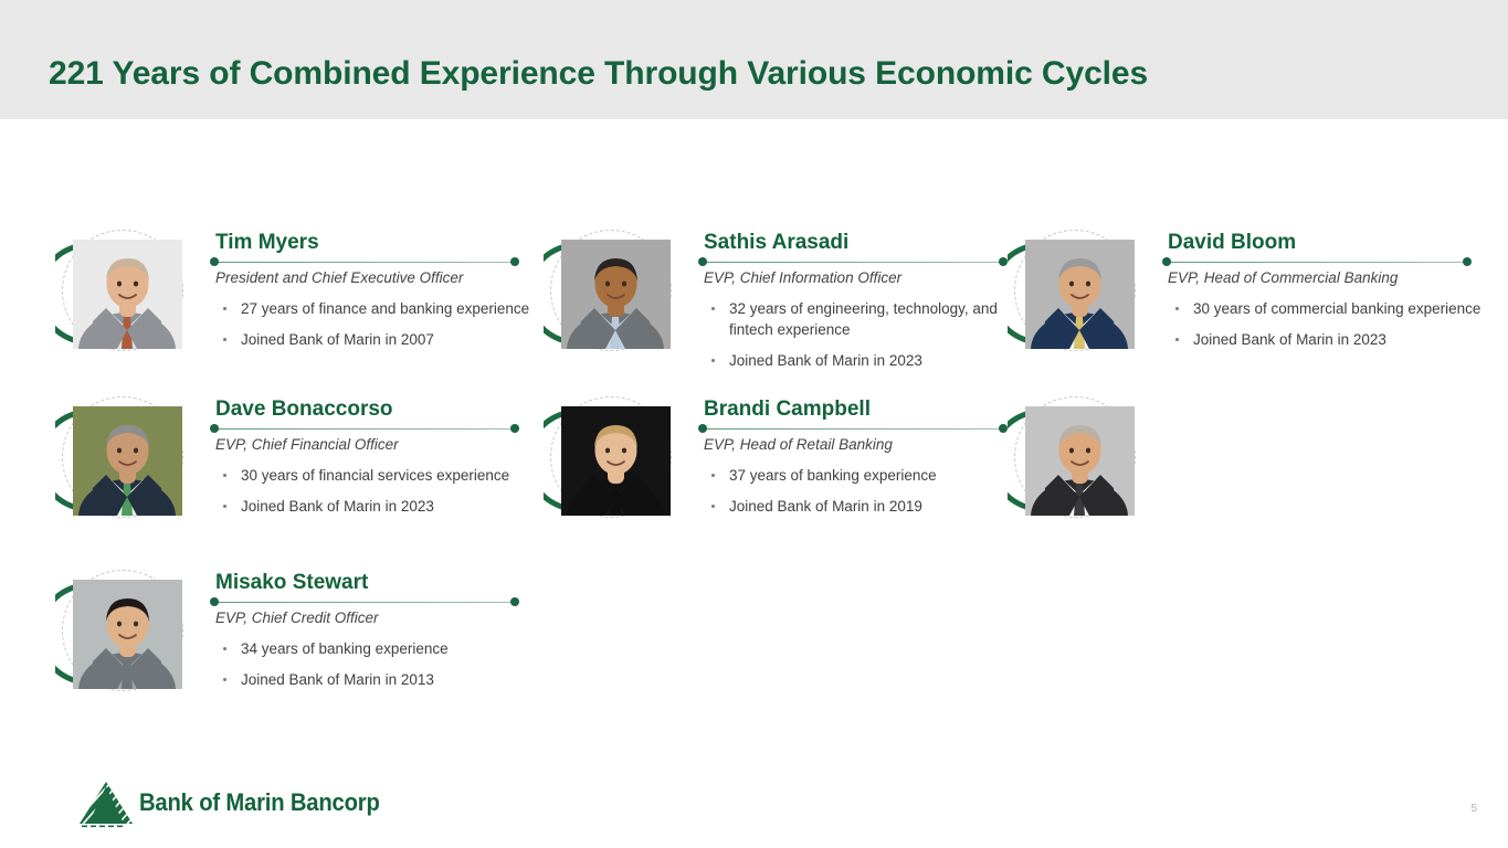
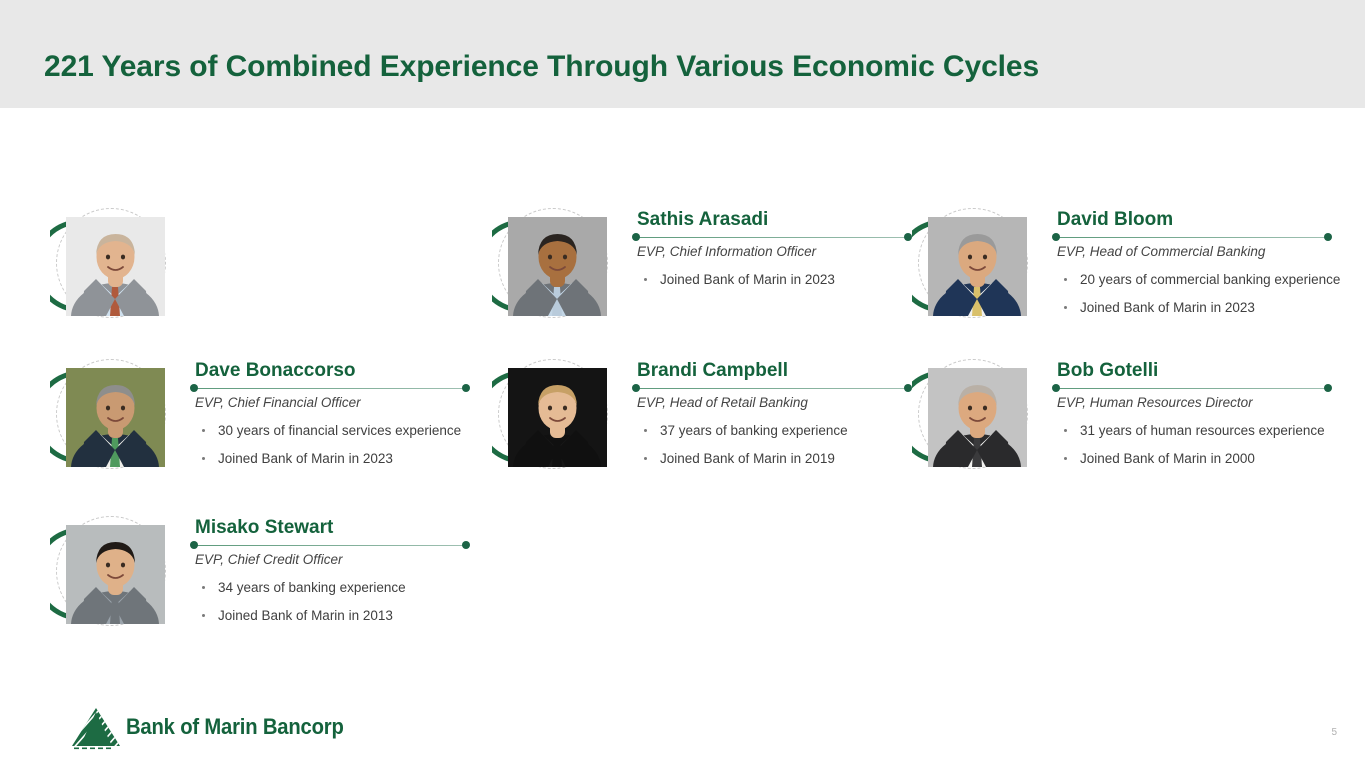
  221 Years of Combined Experience Through Various Economic Cycles
- Tim Myers
- President and Chief Executive Officer
- 27 years of finance and banking experience
- Joined Bank of Marin in 2007
  Sathis Arasadi
  EVP, Chief Information Officer
- 32 years of engineering, technology, and fintech experience
  Joined Bank of Marin in 2023
  David Bloom
  EVP, Head of Commercial Banking
- 30 years of commercial banking experience
+ 20 years of commercial banking experience
  Joined Bank of Marin in 2023
  Dave Bonaccorso
  EVP, Chief Financial Officer
  30 years of financial services experience
  Joined Bank of Marin in 2023
  Brandi Campbell
  EVP, Head of Retail Banking
  37 years of banking experience
  Joined Bank of Marin in 2019
+ Bob Gotelli
+ EVP, Human Resources Director
+ 31 years of human resources experience
+ Joined Bank of Marin in 2000
  Misako Stewart
  EVP, Chief Credit Officer
  34 years of banking experience
  Joined Bank of Marin in 2013
  Bank of Marin Bancorp
  5
